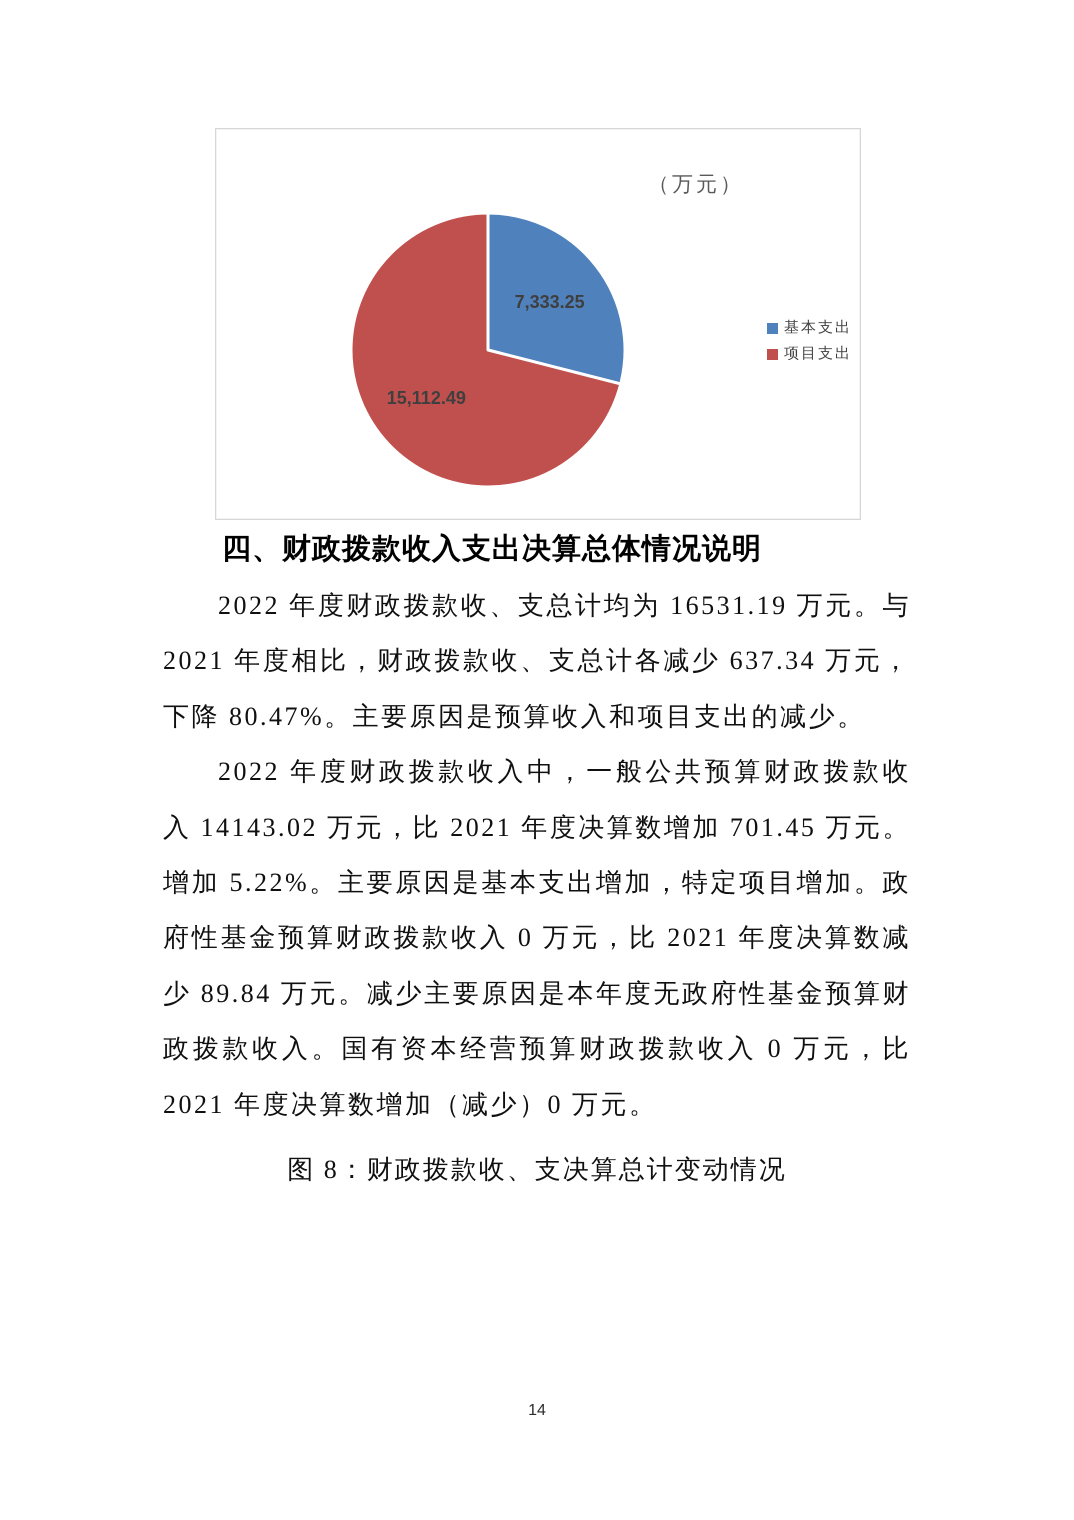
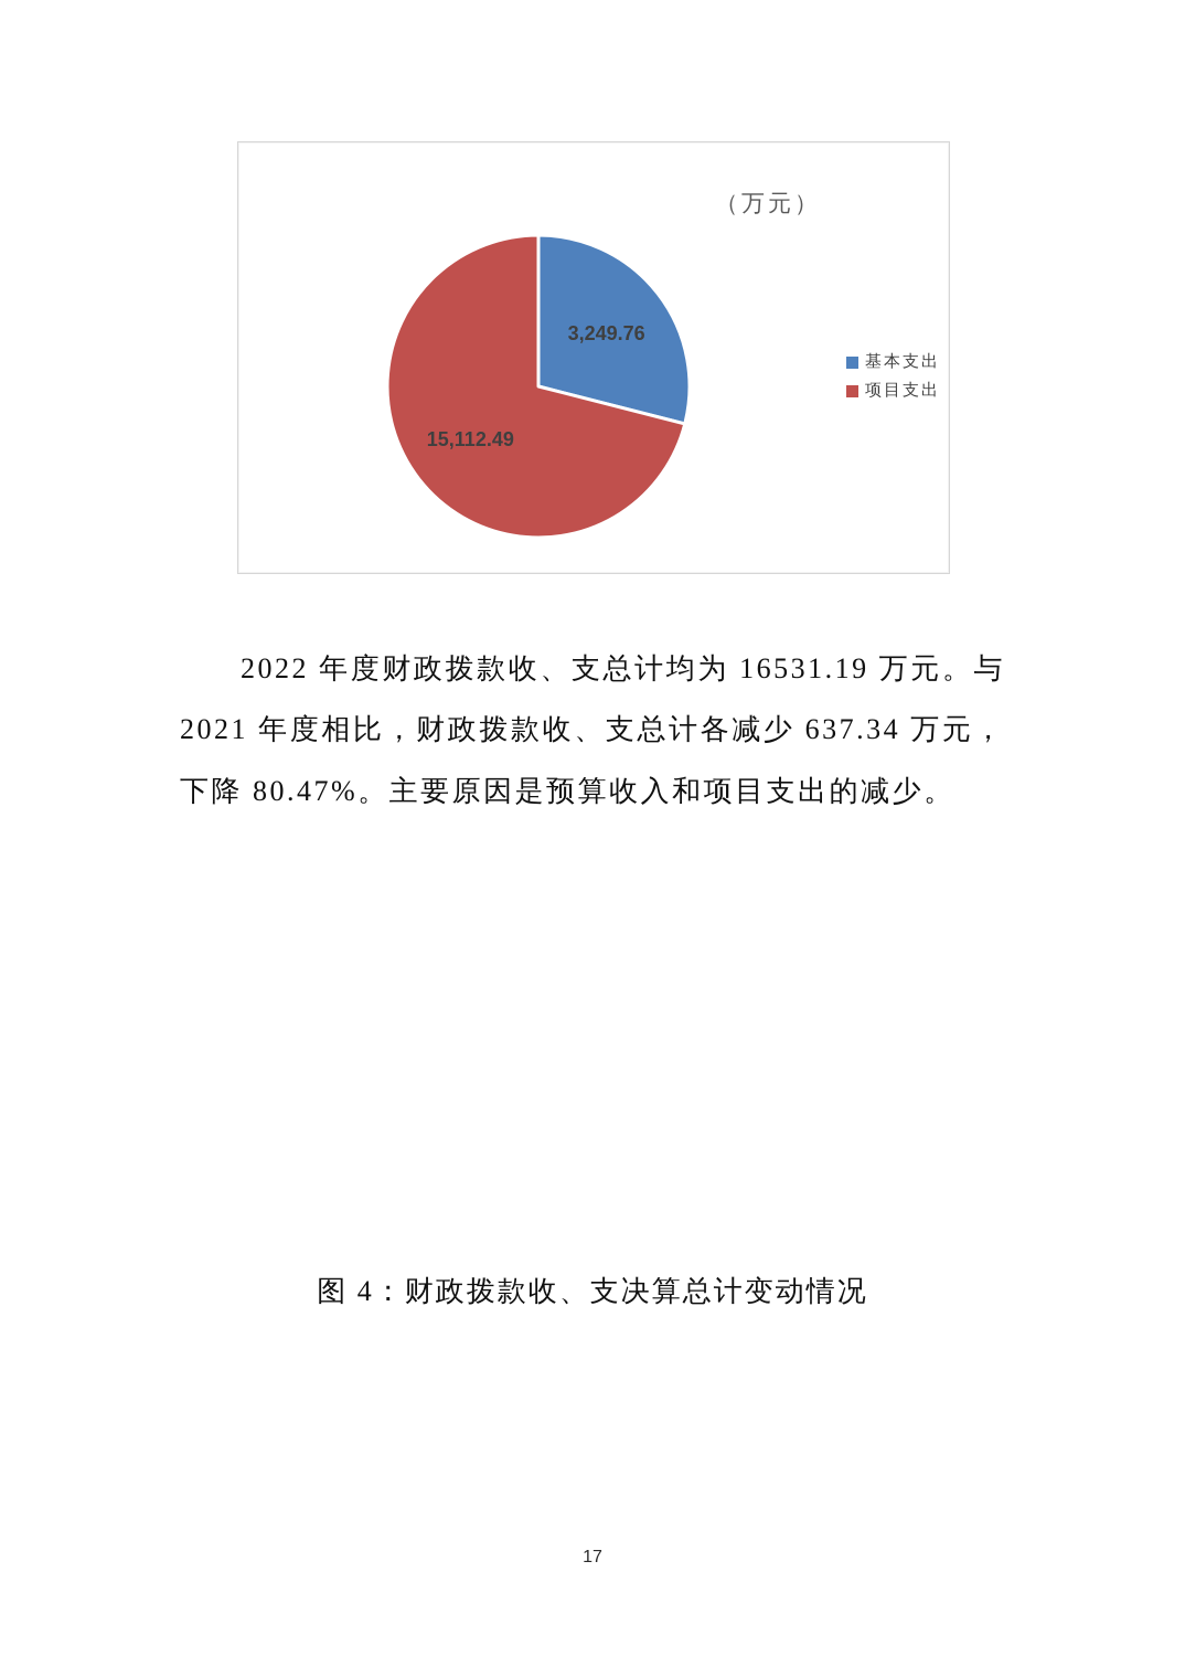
- 7,333.25
+ 3,249.76
  15,112.49
  （万元）
  基本支出
  项目支出
- 四、财政拨款收入支出决算总体情况说明
  2022 年度财政拨款收、支总计均为 16531.19 万元。与 2021 年度相比，财政拨款收、支总计各减少 637.34 万元，下降 80.47%。主要原因是预算收入和项目支出的减少。
- 2022 年度财政拨款收入中，一般公共预算财政拨款收入 14143.02 万元，比 2021 年度决算数增加 701.45 万元。增加 5.22%。主要原因是基本支出增加，特定项目增加。政府性基金预算财政拨款收入 0 万元，比 2021 年度决算数减少 89.84 万元。减少主要原因是本年度无政府性基金预算财政拨款收入。国有资本经营预算财政拨款收入 0 万元，比 2021 年度决算数增加（减少）0 万元。
- 图 8：财政拨款收、支决算总计变动情况
+ 图 4：财政拨款收、支决算总计变动情况
- 14
+ 17
